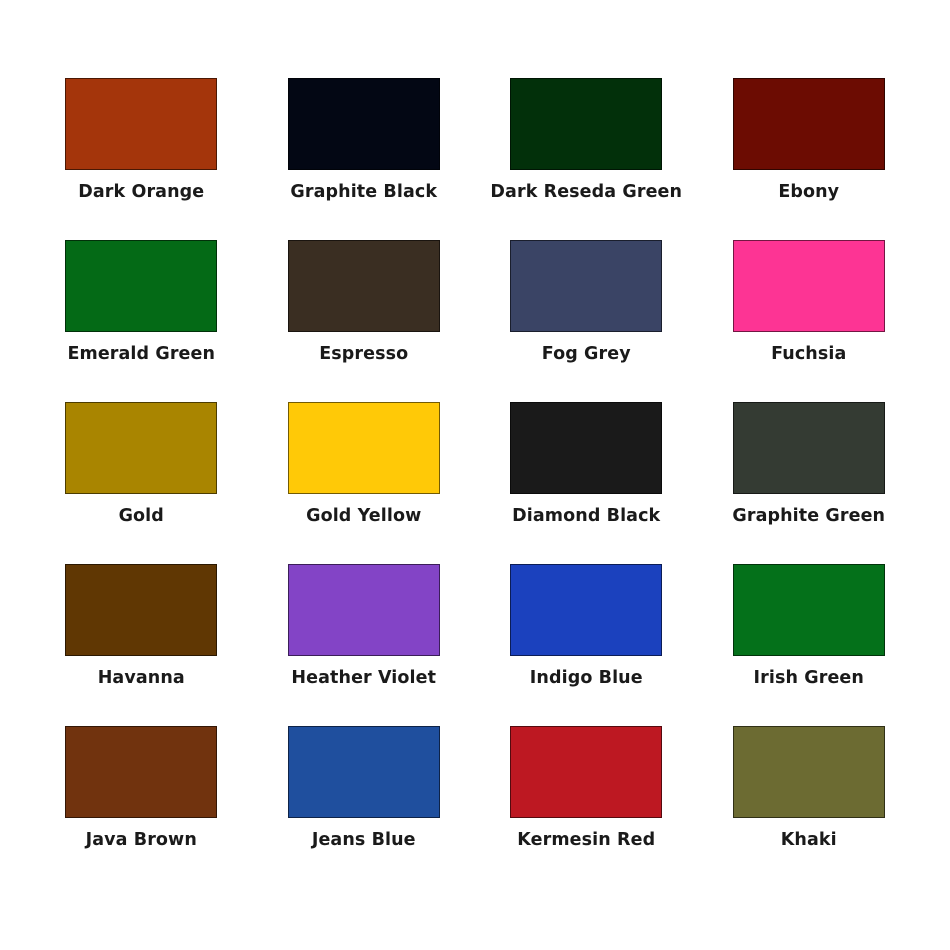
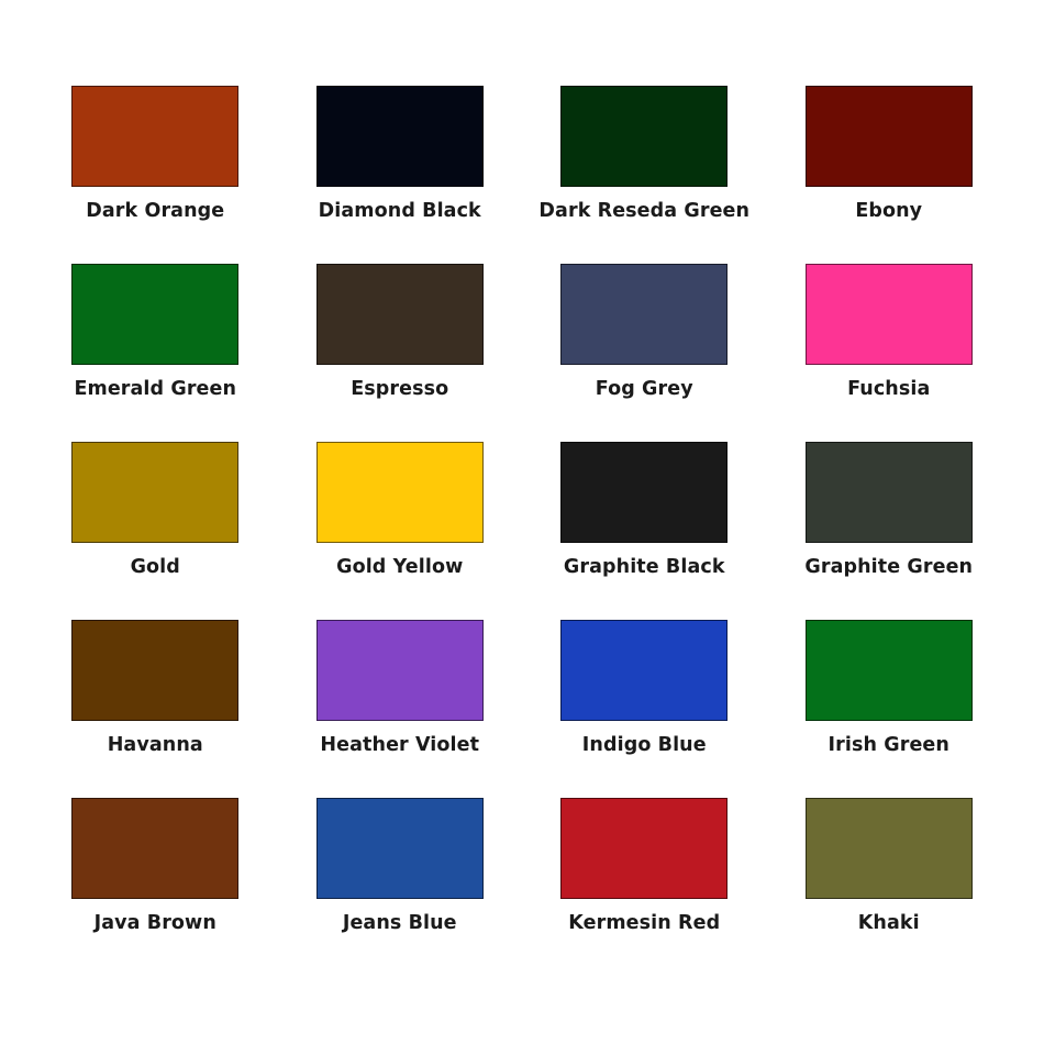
  Dark Orange
- Graphite Black
+ Diamond Black
  Dark Reseda Green
  Ebony
  Emerald Green
  Espresso
  Fog Grey
  Fuchsia
  Gold
  Gold Yellow
- Diamond Black
+ Graphite Black
  Graphite Green
  Havanna
  Heather Violet
  Indigo Blue
  Irish Green
  Java Brown
  Jeans Blue
  Kermesin Red
  Khaki
